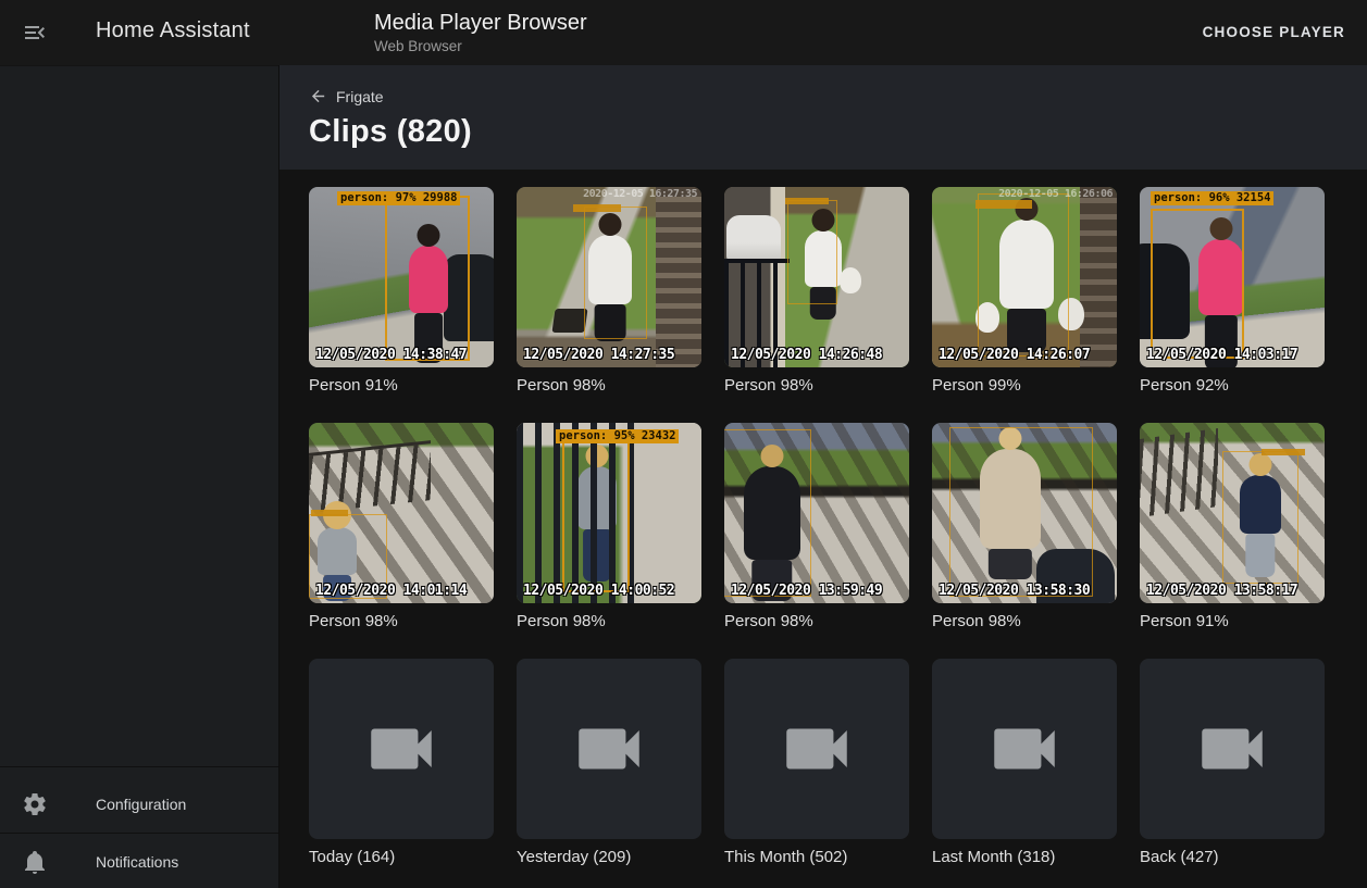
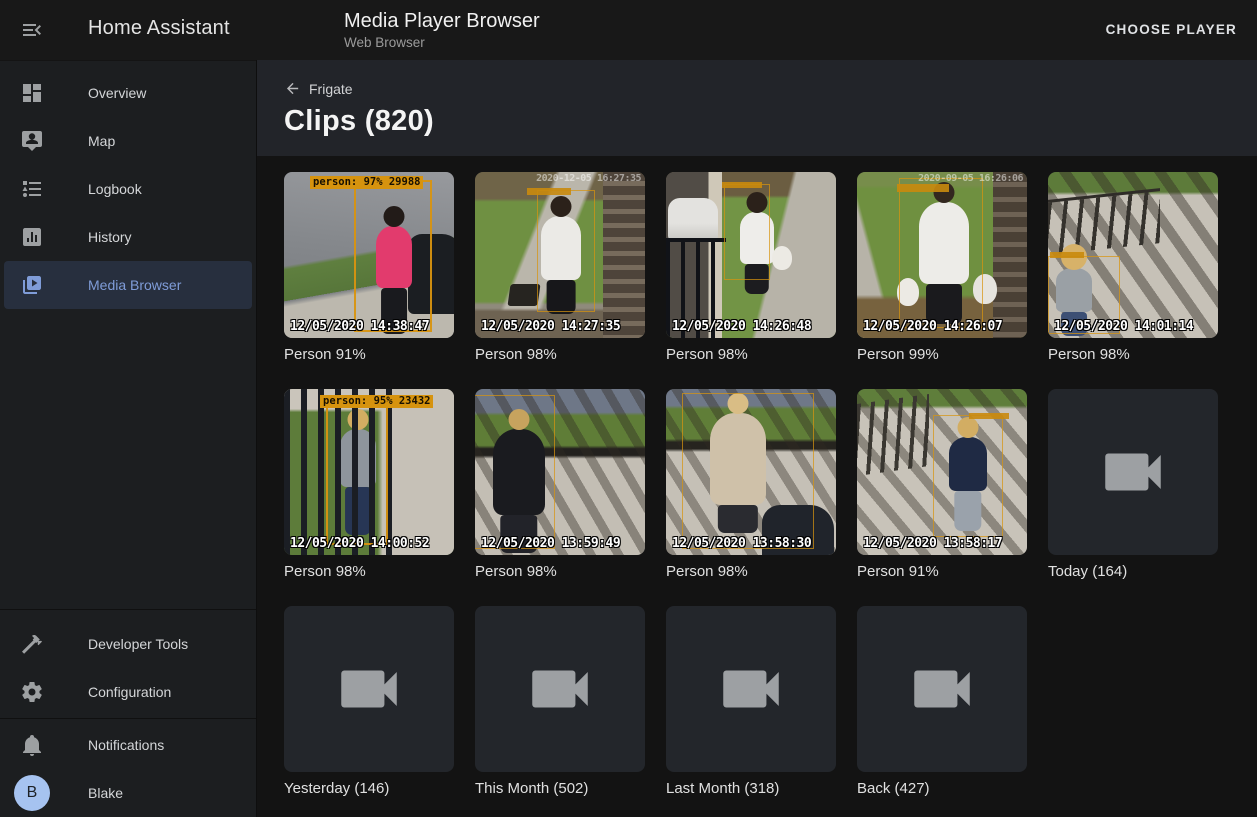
  Home Assistant
  Media Player Browser
  Web Browser
  CHOOSE PLAYER
+ Overview
+ Map
+ Logbook
+ History
+ Media Browser
+ Developer Tools
  Configuration
  Notifications
+ B
+ Blake
  Frigate
  Clips (820)
  person: 97% 29988
  12/05/2020 14:38:47
  Person 91%
  2020-12-05 16:27:35
  12/05/2020 14:27:35
  Person 98%
  12/05/2020 14:26:48
  Person 98%
- 2020-12-05 16:26:06
+ 2020-09-05 16:26:06
  12/05/2020 14:26:07
  Person 99%
- person: 96% 32154
- 12/05/2020 14:03:17
- Person 92%
  12/05/2020 14:01:14
  Person 98%
  person: 95% 23432
  12/05/2020 14:00:52
  Person 98%
  12/05/2020 13:59:49
  Person 98%
  12/05/2020 13:58:30
  Person 98%
  12/05/2020 13:58:17
  Person 91%
  Today (164)
- Yesterday (209)
+ Yesterday (146)
  This Month (502)
  Last Month (318)
  Back (427)
